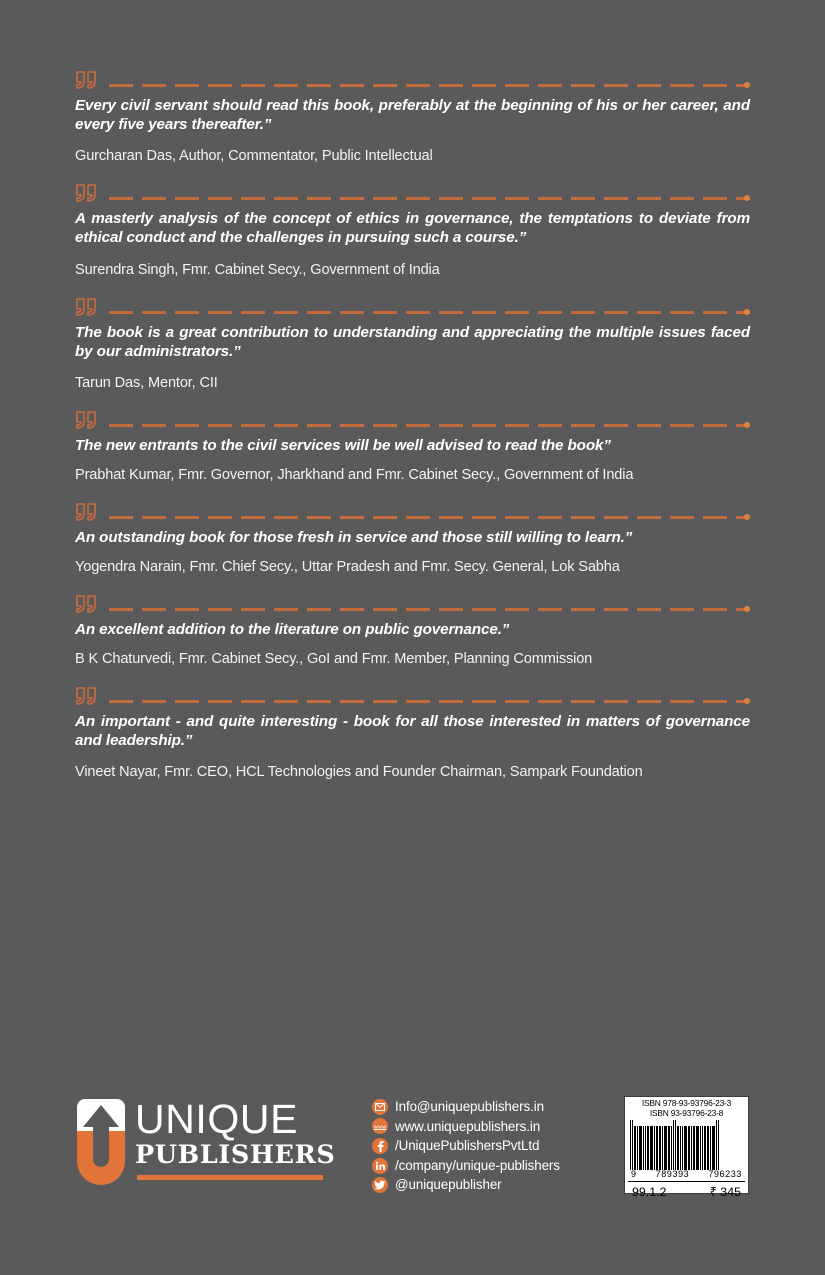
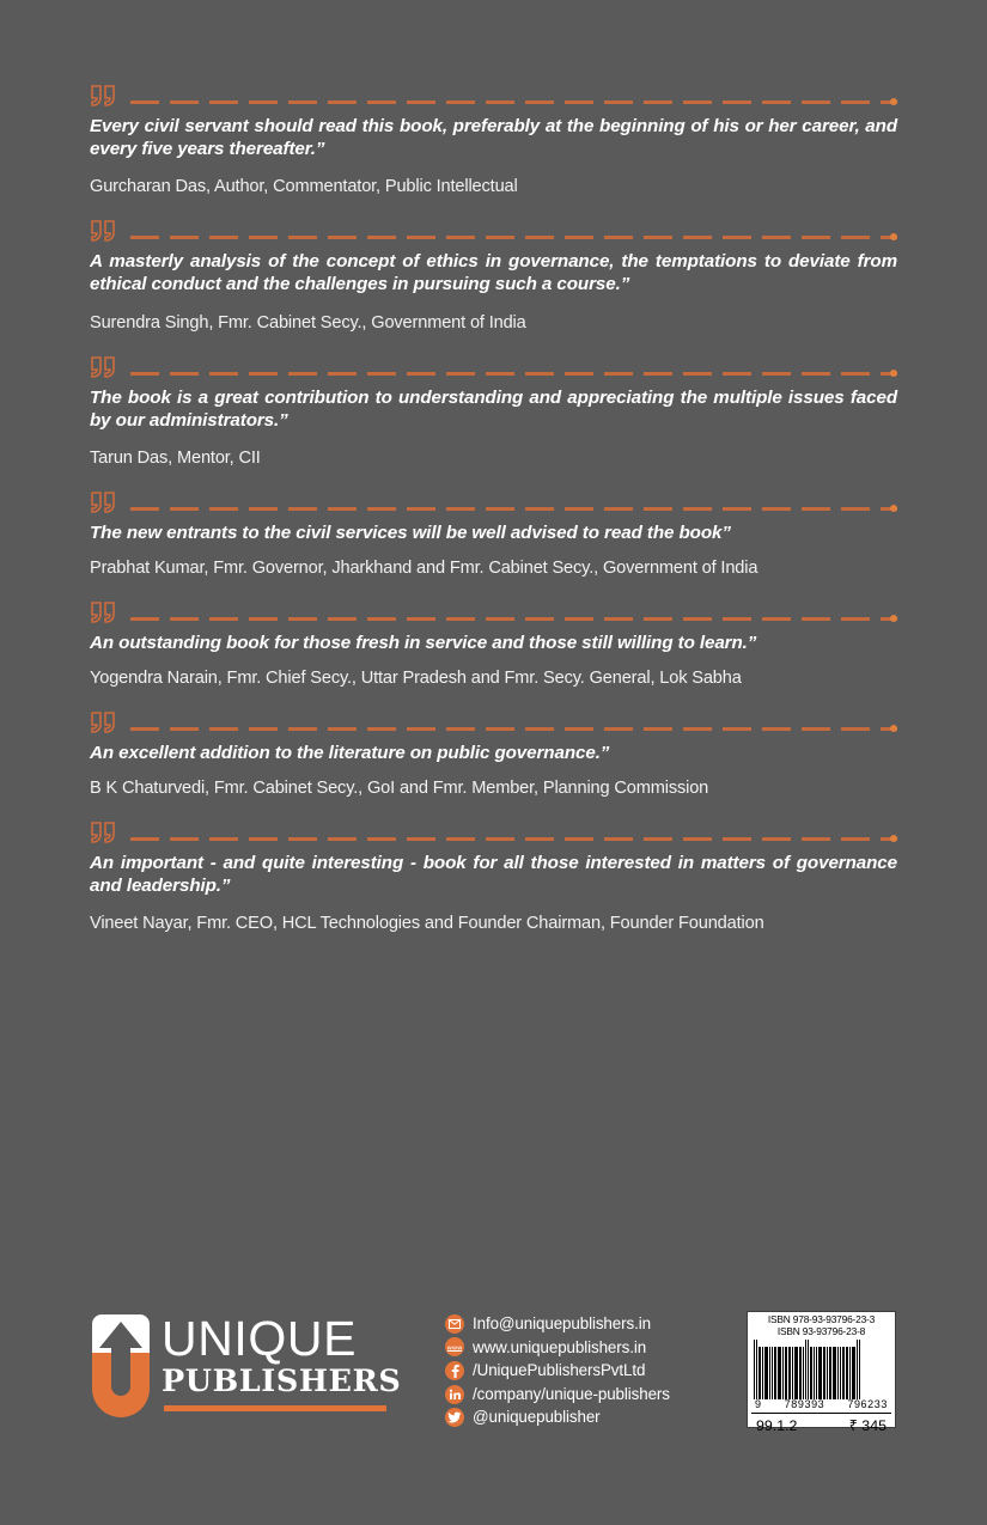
  Every civil servant should read this book, preferably at the beginning of his or her career, and every five years thereafter.”
  Gurcharan Das, Author, Commentator, Public Intellectual
  A masterly analysis of the concept of ethics in governance, the temptations to deviate from ethical conduct and the challenges in pursuing such a course.”
  Surendra Singh, Fmr. Cabinet Secy., Government of India
  The book is a great contribution to understanding and appreciating the multiple issues faced by our administrators.”
  Tarun Das, Mentor, CII
  The new entrants to the civil services will be well advised to read the book”
  Prabhat Kumar, Fmr. Governor, Jharkhand and Fmr. Cabinet Secy., Government of India
  An outstanding book for those fresh in service and those still willing to learn.”
  Yogendra Narain, Fmr. Chief Secy., Uttar Pradesh and Fmr. Secy. General, Lok Sabha
  An excellent addition to the literature on public governance.”
  B K Chaturvedi, Fmr. Cabinet Secy., GoI and Fmr. Member, Planning Commission
  An important - and quite interesting - book for all those interested in matters of governance and leadership.”
- Vineet Nayar, Fmr. CEO, HCL Technologies and Founder Chairman, Sampark Foundation
+ Vineet Nayar, Fmr. CEO, HCL Technologies and Founder Chairman, Founder Foundation
  UNIQUE
  PUBLISHERS
  Info@uniquepublishers.in
  www.uniquepublishers.in
  /UniquePublishersPvtLtd
  /company/unique-publishers
  @uniquepublisher
  ISBN 978-93-93796-23-3
  ISBN 93-93796-23-8
  9
  789393
  796233
  99.1.2
  ₹ 345
